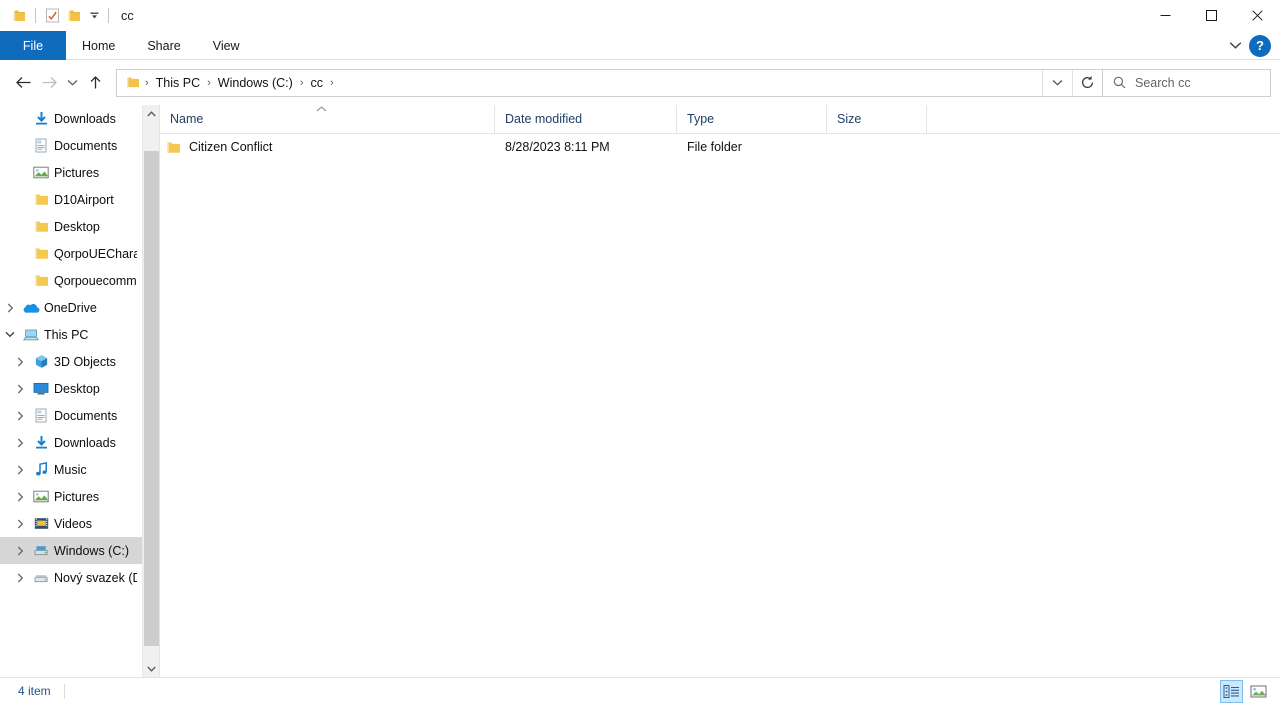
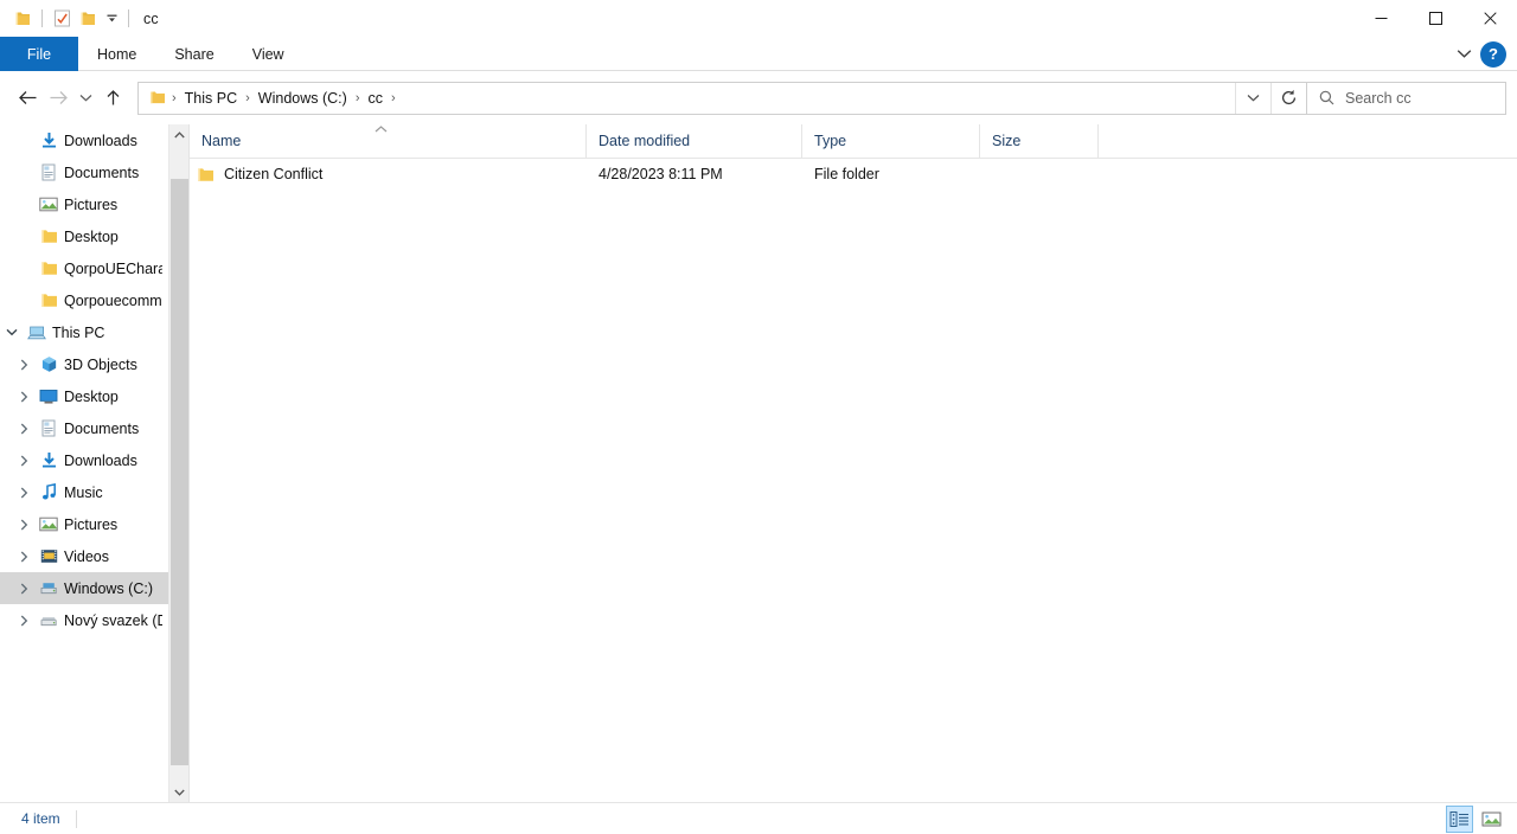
  cc
  File
  Home
  Share
  View
  ?
  ›
  This PC
  ›
  Windows (C:)
  ›
  cc
  ›
  Search cc
  Downloads
  Documents
  Pictures
- D10Airport
  Desktop
  QorpoUEChara
  Qorpouecomm
- OneDrive
  This PC
  3D Objects
  Desktop
  Documents
  Downloads
  Music
  Pictures
  Videos
  Windows (C:)
  Nový svazek (
  Name
  Date modified
  Type
  Size
  Citizen Conflict
- 8/28/2023 8:11 PM
+ 4/28/2023 8:11 PM
  File folder
  4 item
